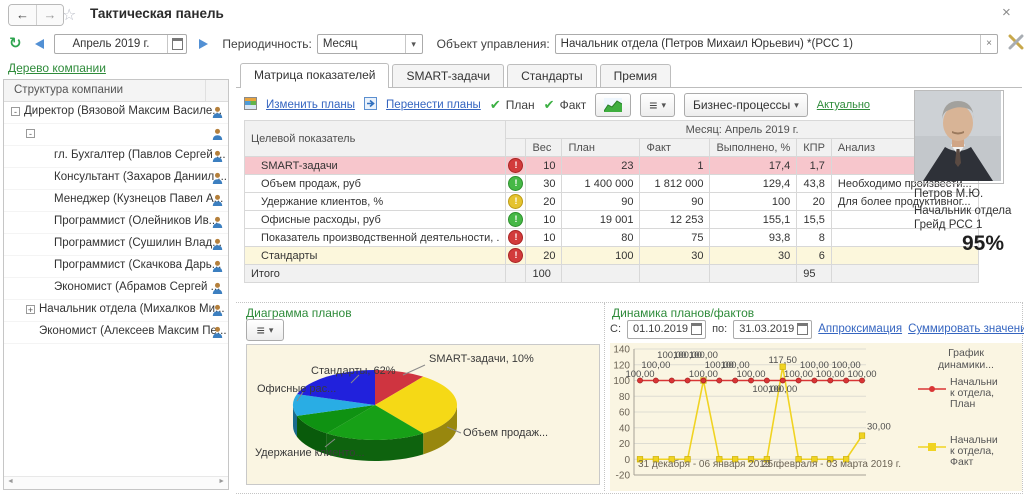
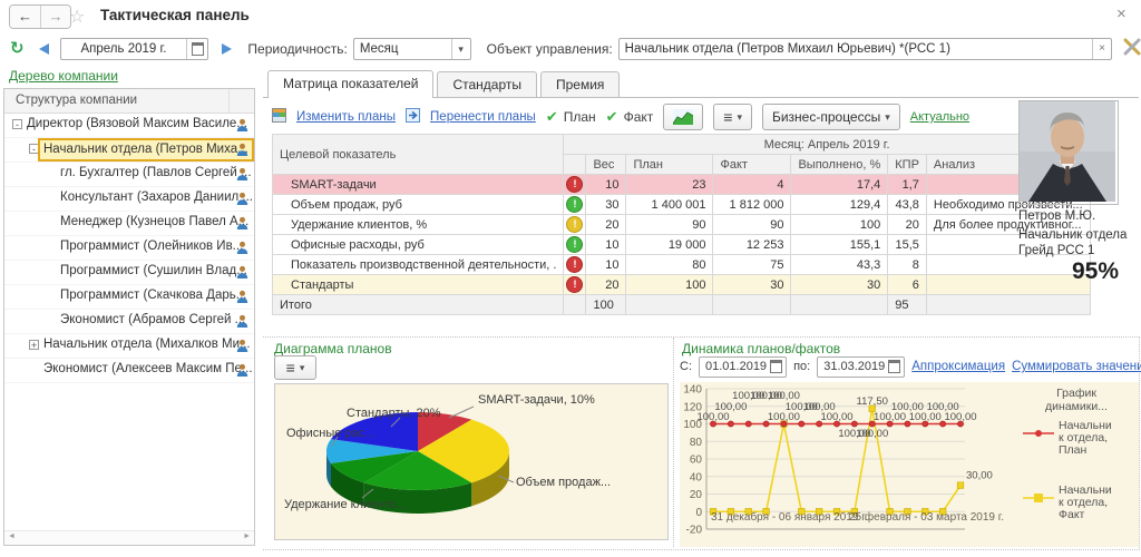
  ←
  →
  ☆
  Тактическая панель
  ×
  ↻
  Апрель 2019 г.
  Периодичность:
  Месяц
  ▾
  Объект управления:
  Начальник отдела (Петров Михаил Юрьевич) *(РСС 1)
  ×
  Дерево компании
  Структура компании
  -
  Директор (Вязовой Максим Василе..
  -
+ Начальник отдела (Петров Миха...
  гл. Бухгалтер (Павлов Сергей..
  Консультант (Захаров Даниил..
  Менеджер (Кузнецов Павел А..
  Программист (Олейников Ив..
  Программист (Сушилин Влад..
  Программист (Скачкова Дарь..
  Экономист (Абрамов Сергей ..
  +
  Начальник отдела (Михалков Ми..
  Экономист (Алексеев Максим Пе..
  Матрица показателей
- SMART-задачи
  Стандарты
  Премия
  Изменить планы
  Перенести планы
  ✔
  План
  ✔
  Факт
  ≡
  ▾
  Бизнес-процессы
  ▾
  Актуально
  Целевой показатель	Месяц: Апрель 2019 г.
  	Вес	План	Факт	Выполнено, %	КПР	Анализ
- SMART-задачи	!	10	23	1	17,4	1,7
+ SMART-задачи	!	10	23	4	17,4	1,7
- Объем продаж, руб	!	30	1 400 000	1 812 000	129,4	43,8	Необходимо произвести...
+ Объем продаж, руб	!	30	1 400 001	1 812 000	129,4	43,8	Необходимо произвести...
  Удержание клиентов, %	!	20	90	90	100	20	Для более продуктивног...
- Офисные расходы, руб	!	10	19 001	12 253	155,1	15,5
+ Офисные расходы, руб	!	10	19 000	12 253	155,1	15,5
- Показатель производственной деятельности, .	!	10	80	75	93,8	8
+ Показатель производственной деятельности, .	!	10	80	75	43,3	8
  Стандарты	!	20	100	30	30	6
  Итого		100				95
  Петров М.Ю.
  Начальник отдела
  Грейд РСС 1
  95%
  Диаграмма планов
  ≡
  ▾
  SMART-задачи, 10%
  Объем продаж...
  Удержание клиенто...
  Офисные рас...
- Стандарты, 62%
+ Стандарты, 20%
  Динамика планов/фактов
  С:
- 01.10.2019
+ 01.01.2019
  по:
  31.03.2019
  Аппроксимация
  Суммировать значени
  -20
  0
  20
  40
  60
  80
  100
  120
  140
  100,00
  100,00
  100,00
  100,00
  100,00
  100,00
  100,00
  100,00
  100,00
  100,00
  100,00
  100,00
  100,00
  100,00
  100,00
  100,00
  117,50
  30,00
  31 декабря - 06 января 2019 г.
  25 февраля - 03 марта 2019 г.
  График
  динамики...
  Начальни
  к отдела,
  План
  Начальни
  к отдела,
  Факт
